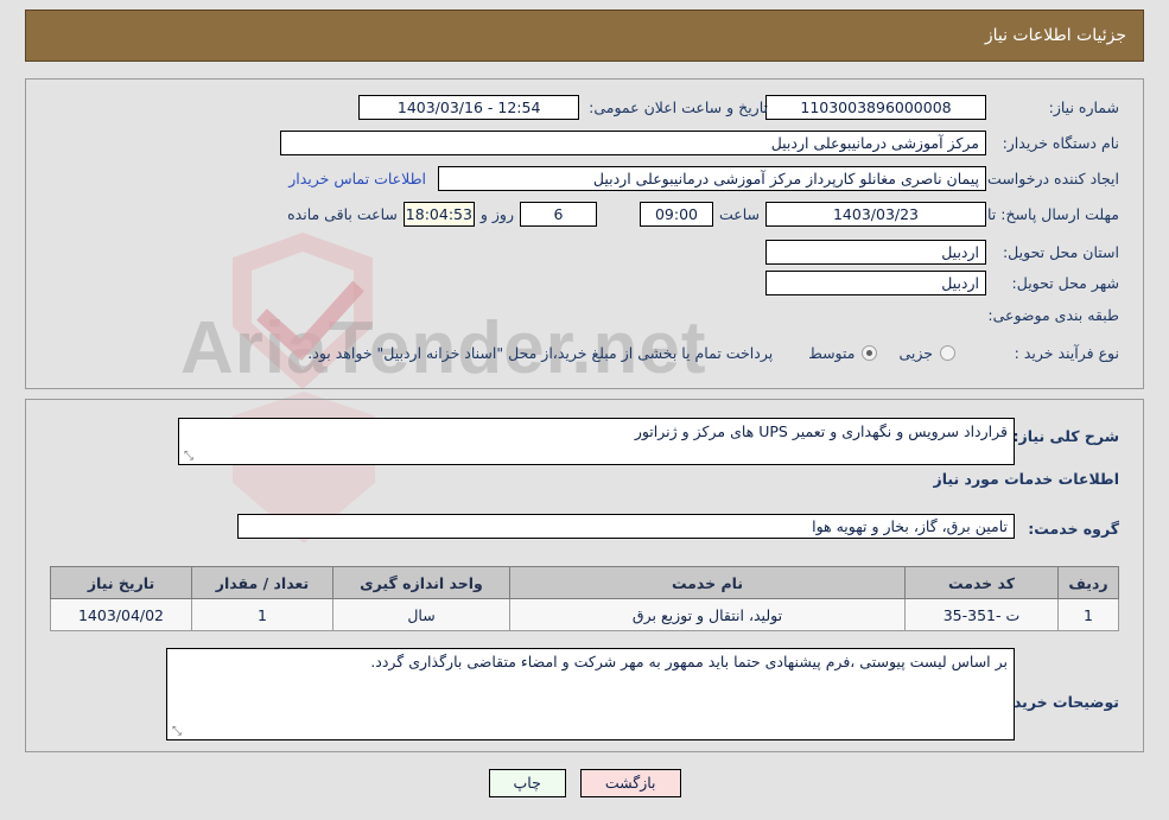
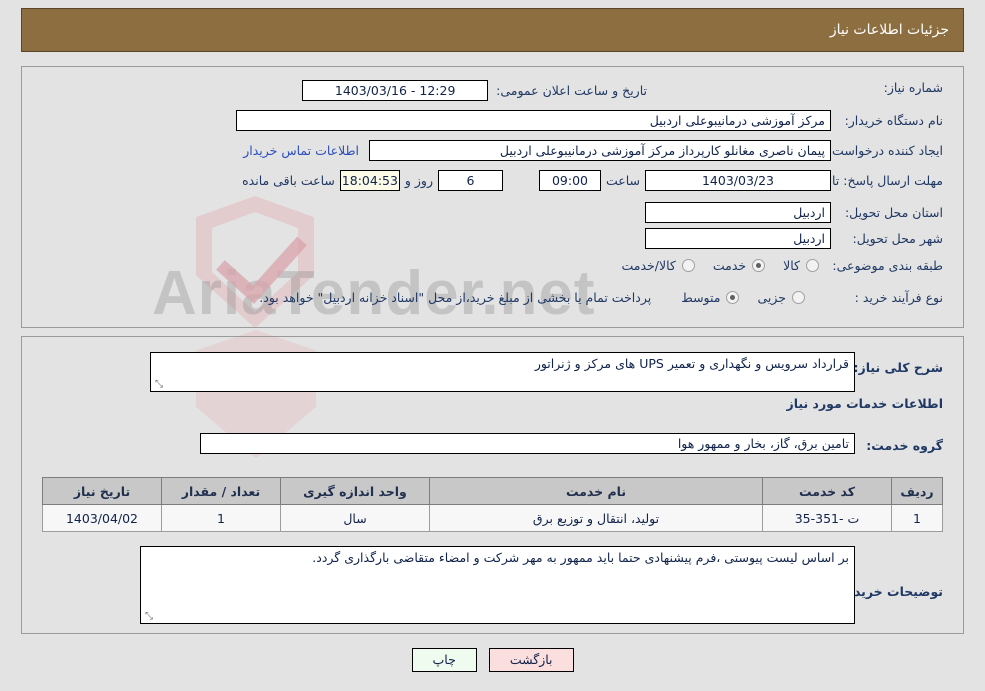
  AriaTender.net
  جزئیات اطلاعات نیاز
  شماره نیاز:
- 1103003896000008
  تاریخ و ساعت اعلان عمومی:
- 1403/03/16 - 12:54
+ 1403/03/16 - 12:29
  نام دستگاه خریدار:
  مرکز آموزشی درمانیبوعلی اردبیل
  ایجاد کننده درخواست
  پیمان ناصری مغانلو کارپرداز مرکز آموزشی درمانیبوعلی اردبیل
  اطلاعات تماس خریدار
  مهلت ارسال پاسخ: تا
  1403/03/23
  ساعت
  09:00
  6
  روز و
  18:04:53
  ساعت باقی مانده
  استان محل تحویل:
  اردبیل
  شهر محل تحویل:
  اردبیل
  طبقه بندی موضوعی:
+ کالا
+ خدمت
+ کالا/خدمت
  نوع فرآیند خرید :
  جزیی
  متوسط
  پرداخت تمام یا بخشی از مبلغ خرید،از محل "اسناد خزانه اردبیل" خواهد بود.
  شرح کلی نیاز:
  قرارداد سرویس و نگهداری و تعمیر UPS های مرکز و ژنراتور
  اطلاعات خدمات مورد نیاز
  گروه خدمت:
- تامین برق، گاز، بخار و تهویه هوا
+ تامین برق، گاز، بخار و ممهور هوا
  ردیف	کد خدمت	نام خدمت	واحد اندازه گیری	تعداد / مقدار	تاریخ نیاز
  1	ت -351-35	تولید، انتقال و توزیع برق	سال	1	1403/04/02
  توضیحات خرید
  بر اساس لیست پیوستی ،فرم پیشنهادی حتما باید ممهور به مهر شرکت و امضاء متقاضی بارگذاری گردد.
  بازگشت
  چاپ
